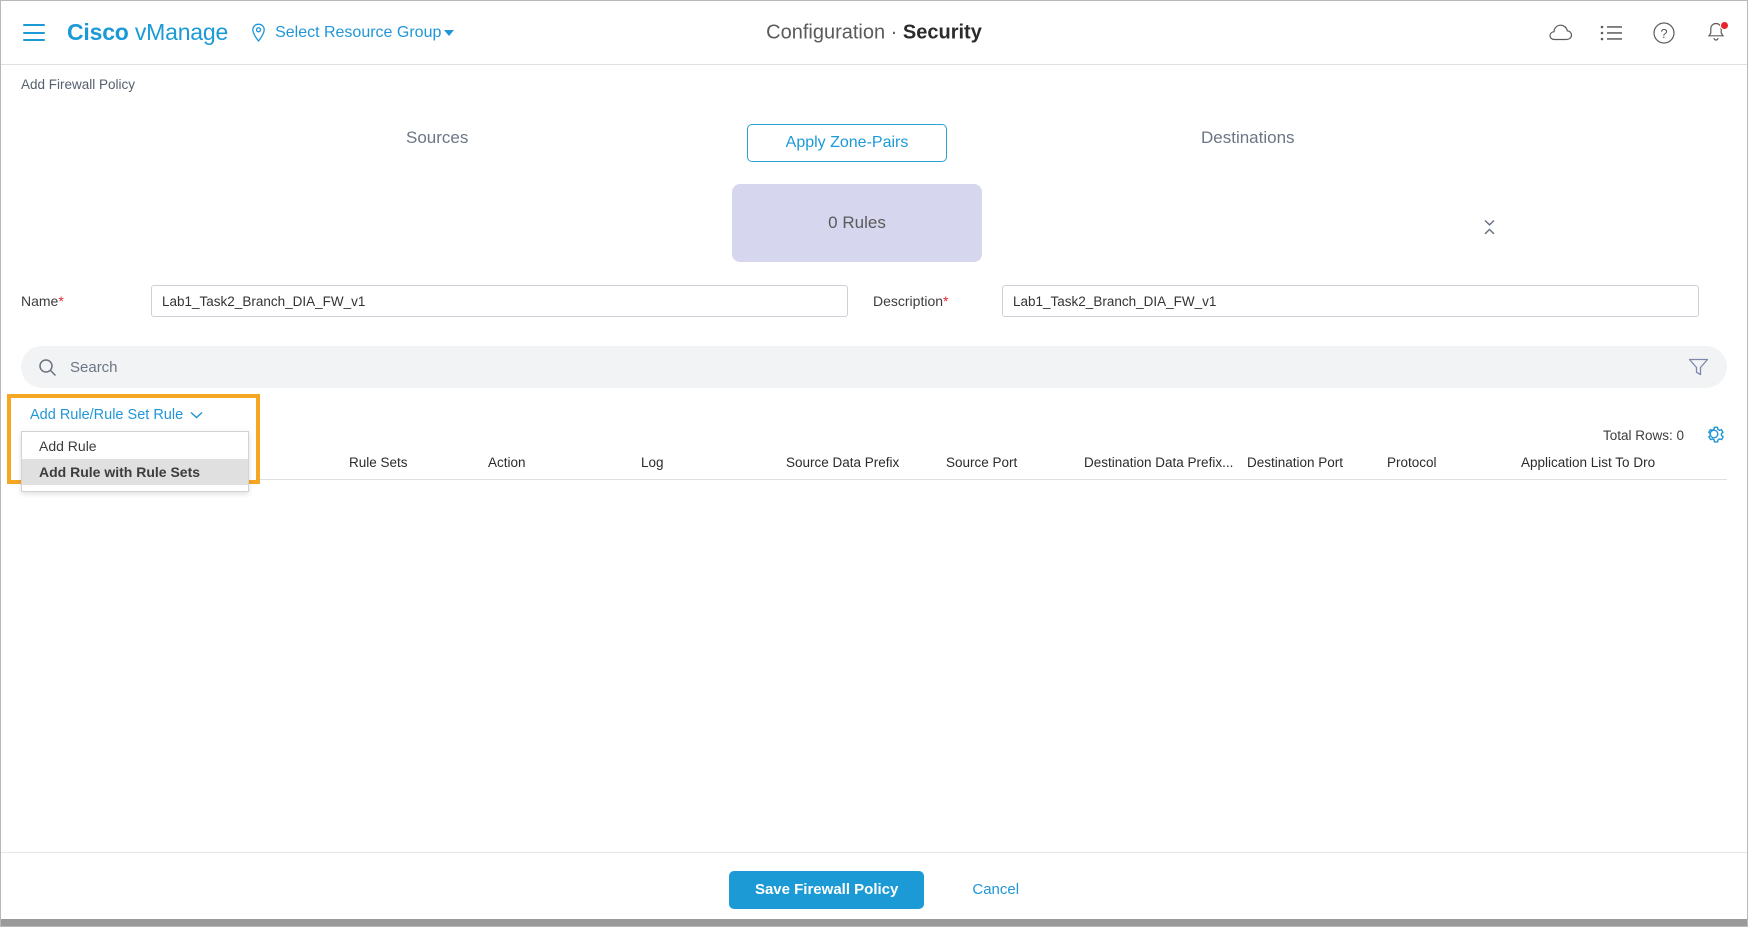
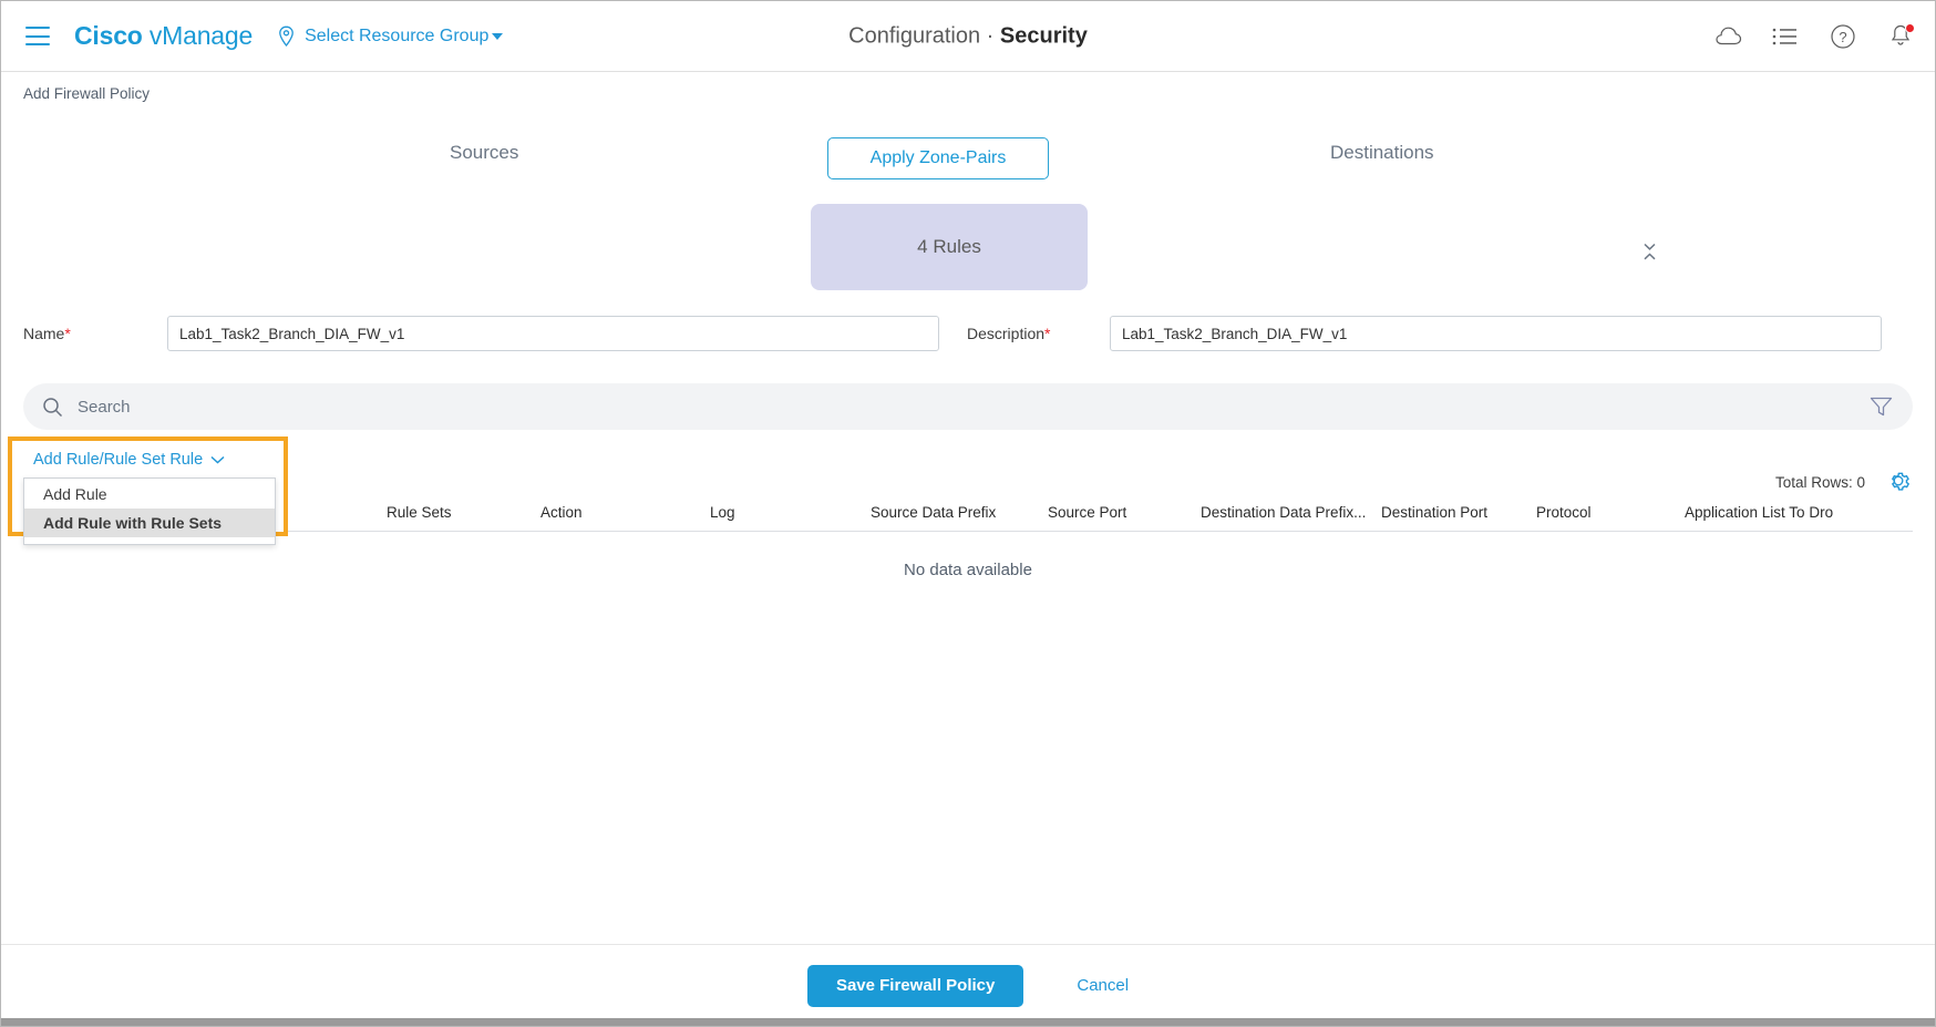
  Cisco vManage
  Select Resource Group
  Configuration · Security
  ?
  Add Firewall Policy
  Sources
  Destinations
  Apply Zone-Pairs
- 0 Rules
+ 4 Rules
  Name*
  Lab1_Task2_Branch_DIA_FW_v1
  Description*
  Lab1_Task2_Branch_DIA_FW_v1
  Search
  Add Rule/Rule Set Rule
  Add Rule
  Add Rule with Rule Sets
  Total Rows: 0
  Rule Sets
  Action
  Log
  Source Data Prefix
  Source Port
  Destination Data Prefix...
  Destination Port
  Protocol
  Application List To Dro
+ No data available
  Save Firewall Policy
  Cancel
